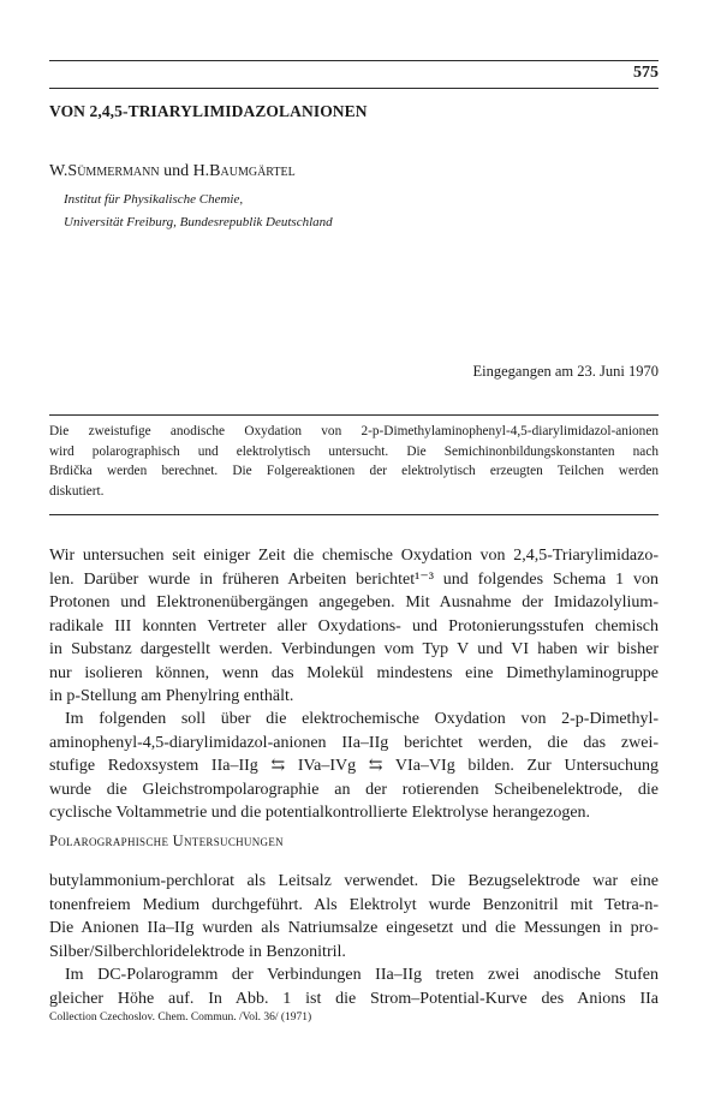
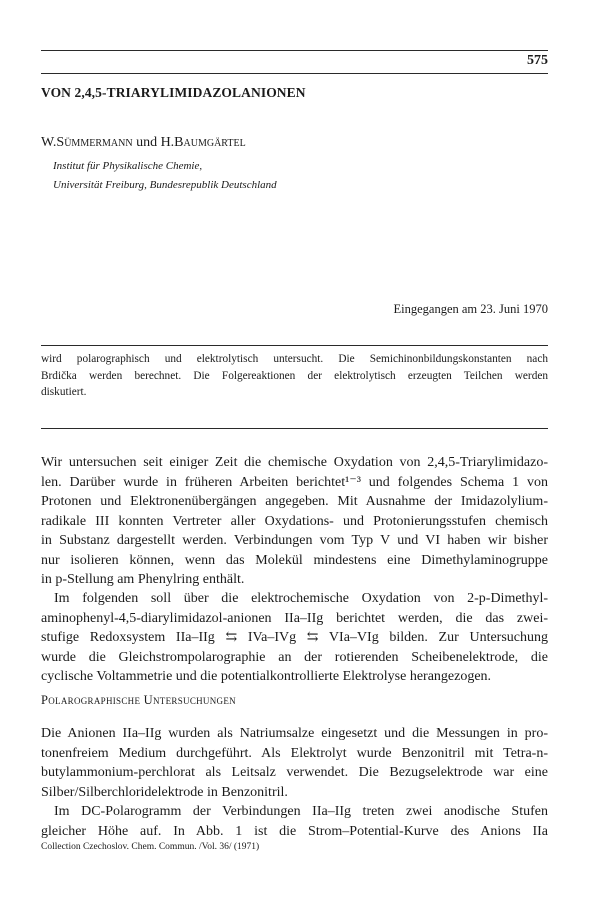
  575
  VON 2,4,5-TRIARYLIMIDAZOLANIONEN
  W.Sümmermann und H.Baumgärtel
  Institut für Physikalische Chemie,
  Universität Freiburg, Bundesrepublik Deutschland
  Eingegangen am 23. Juni 1970
- Die zweistufige anodische Oxydation von 2-p-Dimethylaminophenyl-4,5-diarylimidazol-anionen
  wird polarographisch und elektrolytisch untersucht. Die Semichinonbildungskonstanten nach
  Brdička werden berechnet. Die Folgereaktionen der elektrolytisch erzeugten Teilchen werden
  diskutiert.
  Wir untersuchen seit einiger Zeit die chemische Oxydation von 2,4,5-Triarylimidazo-
  len. Darüber wurde in früheren Arbeiten berichtet¹⁻³ und folgendes Schema 1 von
  Protonen und Elektronenübergängen angegeben. Mit Ausnahme der Imidazolylium-
  radikale III konnten Vertreter aller Oxydations- und Protonierungsstufen chemisch
  in Substanz dargestellt werden. Verbindungen vom Typ V und VI haben wir bisher
  nur isolieren können, wenn das Molekül mindestens eine Dimethylaminogruppe
  in p-Stellung am Phenylring enthält.
  Im folgenden soll über die elektrochemische Oxydation von 2-p-Dimethyl-
  aminophenyl-4,5-diarylimidazol-anionen IIa–IIg berichtet werden, die das zwei-
  stufige Redoxsystem IIa–IIg ⇆ IVa–IVg ⇆ VIa–VIg bilden. Zur Untersuchung
  wurde die Gleichstrompolarographie an der rotierenden Scheibenelektrode, die
  cyclische Voltammetrie und die potentialkontrollierte Elektrolyse herangezogen.
  Polarographische Untersuchungen
- butylammonium-perchlorat als Leitsalz verwendet. Die Bezugselektrode war eine
+ Die Anionen IIa–IIg wurden als Natriumsalze eingesetzt und die Messungen in pro-
  tonenfreiem Medium durchgeführt. Als Elektrolyt wurde Benzonitril mit Tetra-n-
- Die Anionen IIa–IIg wurden als Natriumsalze eingesetzt und die Messungen in pro-
+ butylammonium-perchlorat als Leitsalz verwendet. Die Bezugselektrode war eine
  Silber/Silberchloridelektrode in Benzonitril.
  Im DC-Polarogramm der Verbindungen IIa–IIg treten zwei anodische Stufen
  gleicher Höhe auf. In Abb. 1 ist die Strom–Potential-Kurve des Anions IIa
  Collection Czechoslov. Chem. Commun. /Vol. 36/ (1971)
